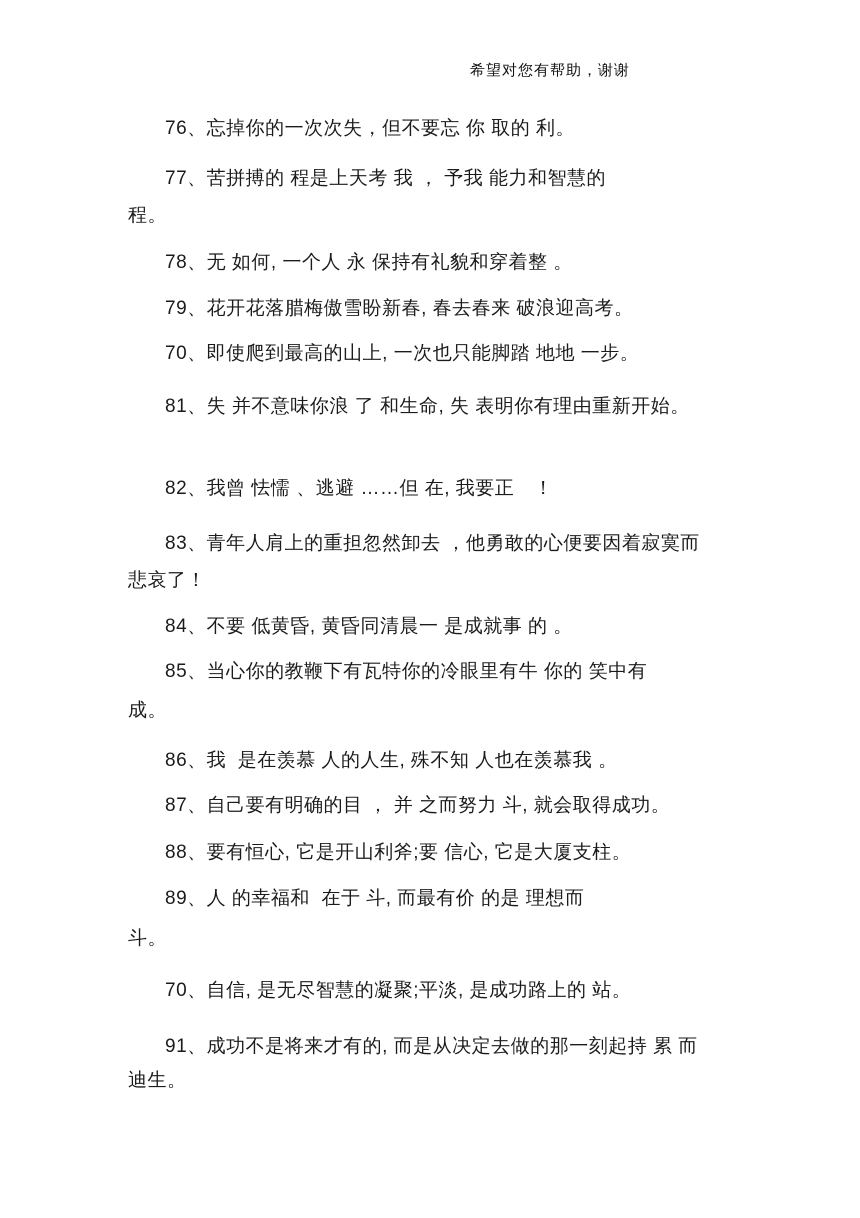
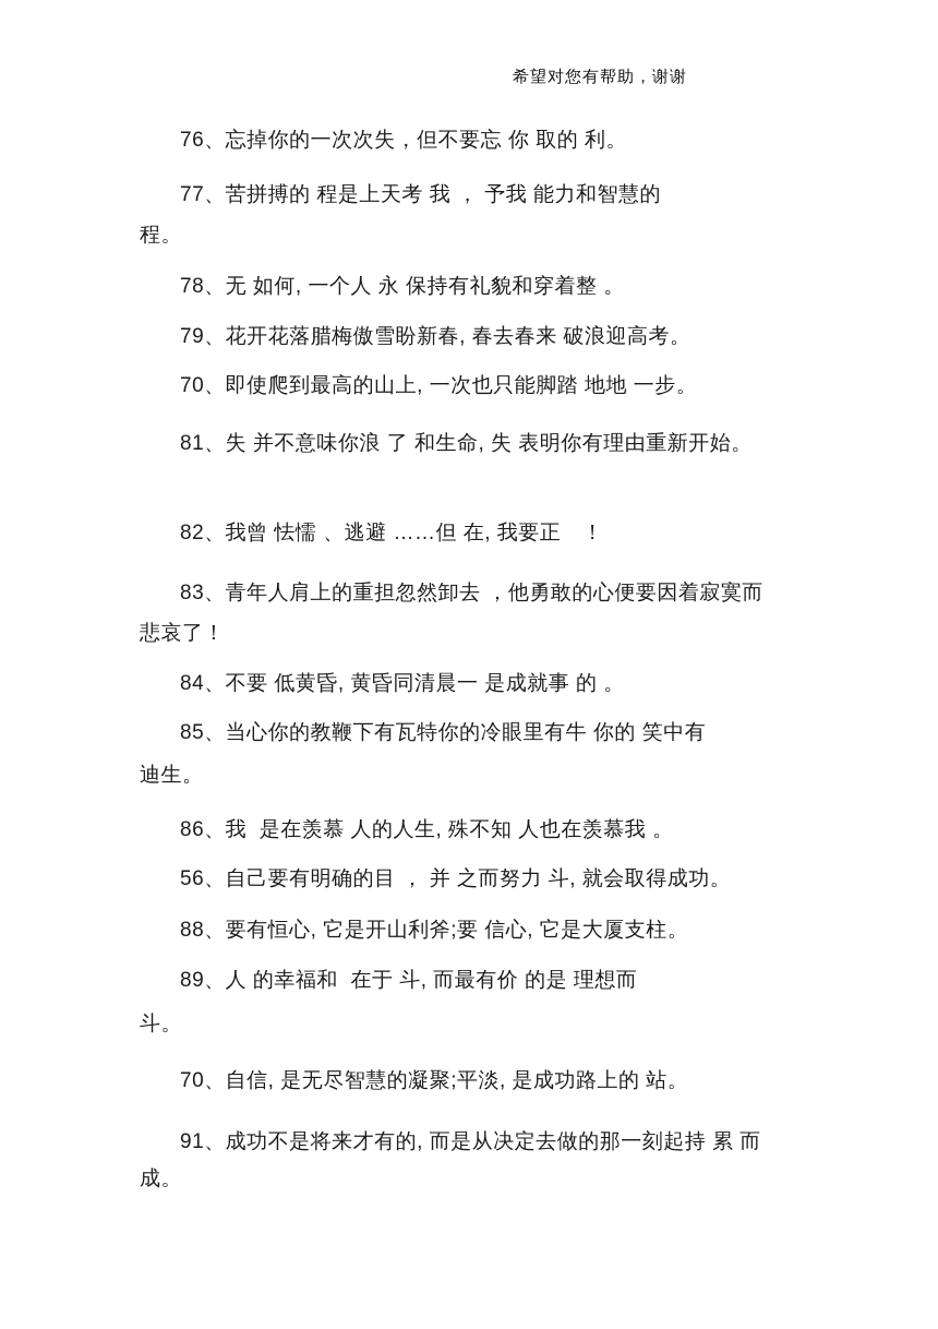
  希望对您有帮助，谢谢
  76、忘掉你的一次次失，但不要忘 你 取的 利。
  77、苦拼搏的 程是上天考 我 ， 予我 能力和智慧的
  程。
  78、无 如何, 一个人 永 保持有礼貌和穿着整 。
  79、花开花落腊梅傲雪盼新春, 春去春来 破浪迎高考。
  70、即使爬到最高的山上, 一次也只能脚踏 地地 一步。
  81、失 并不意味你浪 了 和生命, 失 表明你有理由重新开始。
  82、我曾 怯懦 、逃避 ……但 在, 我要正 ！
  83、青年人肩上的重担忽然卸去 ，他勇敢的心便要因着寂寞而
  悲哀了！
  84、不要 低黄昏, 黄昏同清晨一 是成就事 的 。
  85、当心你的教鞭下有瓦特你的冷眼里有牛 你的 笑中有
- 成。
+ 迪生。
  86、我 是在羡慕 人的人生, 殊不知 人也在羡慕我 。
- 87、自己要有明确的目 ， 并 之而努力 斗, 就会取得成功。
+ 56、自己要有明确的目 ， 并 之而努力 斗, 就会取得成功。
  88、要有恒心, 它是开山利斧;要 信心, 它是大厦支柱。
  89、人 的幸福和 在于 斗, 而最有价 的是 理想而
  斗。
  70、自信, 是无尽智慧的凝聚;平淡, 是成功路上的 站。
  91、成功不是将来才有的, 而是从决定去做的那一刻起持 累 而
- 迪生。
+ 成。
